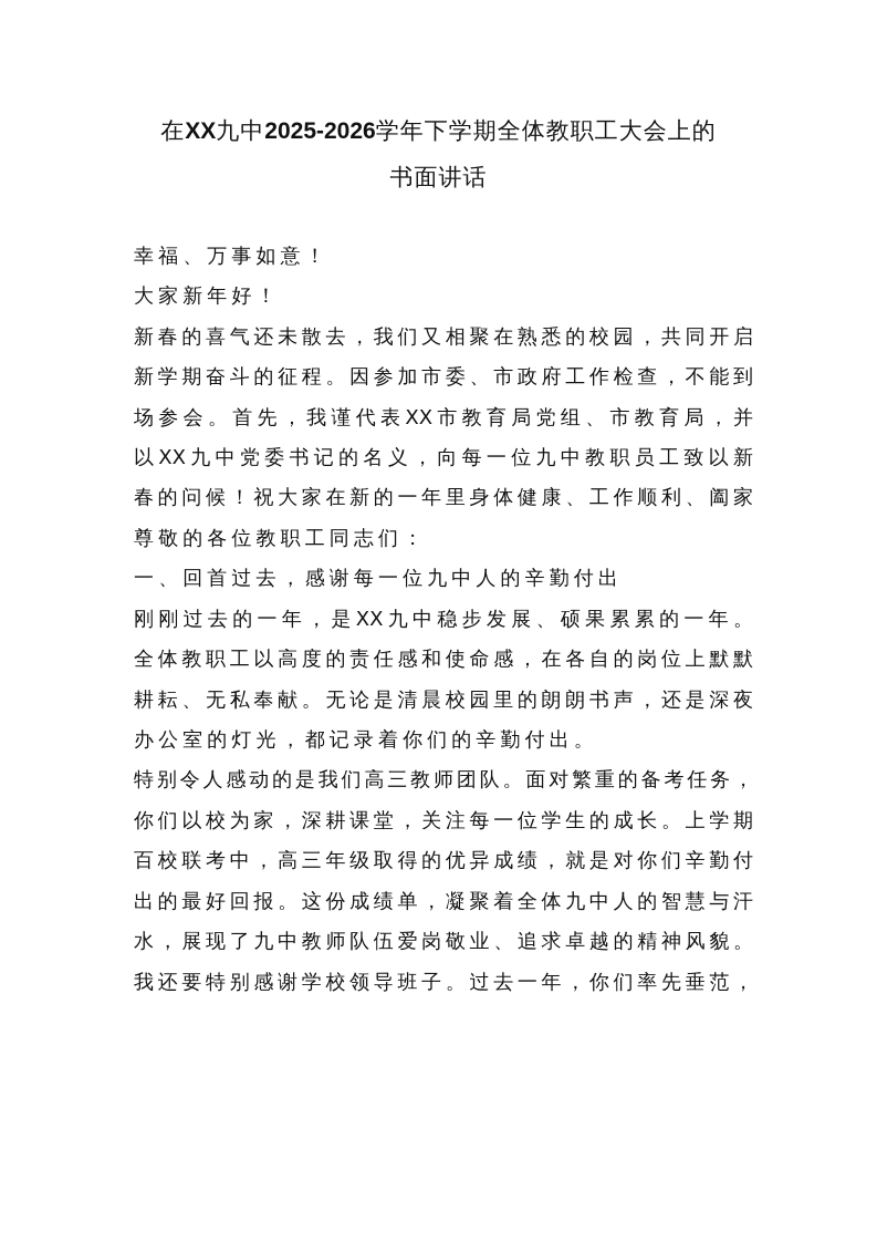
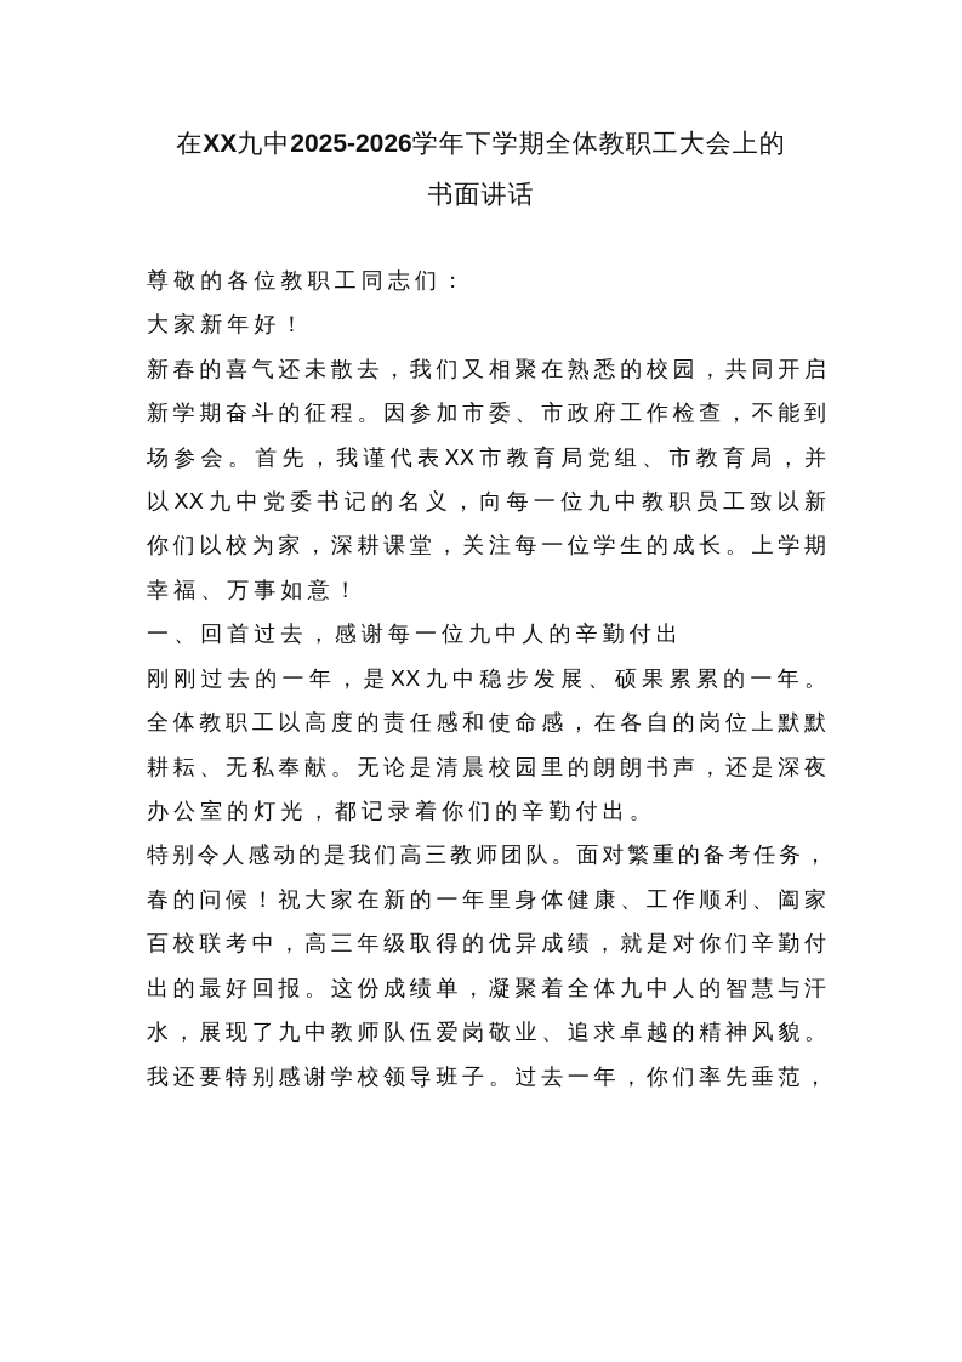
  在XX九中2025-2026学年下学期全体教职工大会上的
  书面讲话
- 幸福、万事如意！
+ 尊敬的各位教职工同志们：
  大家新年好！
  新春的喜气还未散去，我们又相聚在熟悉的校园，共同开启
  新学期奋斗的征程。因参加市委、市政府工作检查，不能到
  场参会。首先，我谨代表XX市教育局党组、市教育局，并
  以XX九中党委书记的名义，向每一位九中教职员工致以新
- 春的问候！祝大家在新的一年里身体健康、工作顺利、阖家
+ 你们以校为家，深耕课堂，关注每一位学生的成长。上学期
- 尊敬的各位教职工同志们：
+ 幸福、万事如意！
  一、回首过去，感谢每一位九中人的辛勤付出
  刚刚过去的一年，是XX九中稳步发展、硕果累累的一年。
  全体教职工以高度的责任感和使命感，在各自的岗位上默默
  耕耘、无私奉献。无论是清晨校园里的朗朗书声，还是深夜
  办公室的灯光，都记录着你们的辛勤付出。
  特别令人感动的是我们高三教师团队。面对繁重的备考任务，
- 你们以校为家，深耕课堂，关注每一位学生的成长。上学期
+ 春的问候！祝大家在新的一年里身体健康、工作顺利、阖家
  百校联考中，高三年级取得的优异成绩，就是对你们辛勤付
  出的最好回报。这份成绩单，凝聚着全体九中人的智慧与汗
  水，展现了九中教师队伍爱岗敬业、追求卓越的精神风貌。
  我还要特别感谢学校领导班子。过去一年，你们率先垂范，
